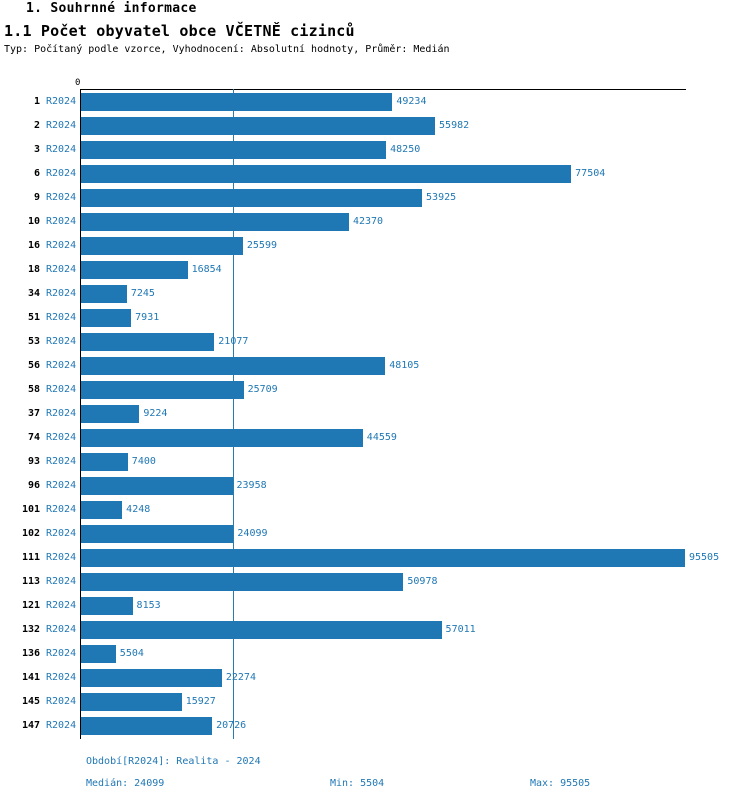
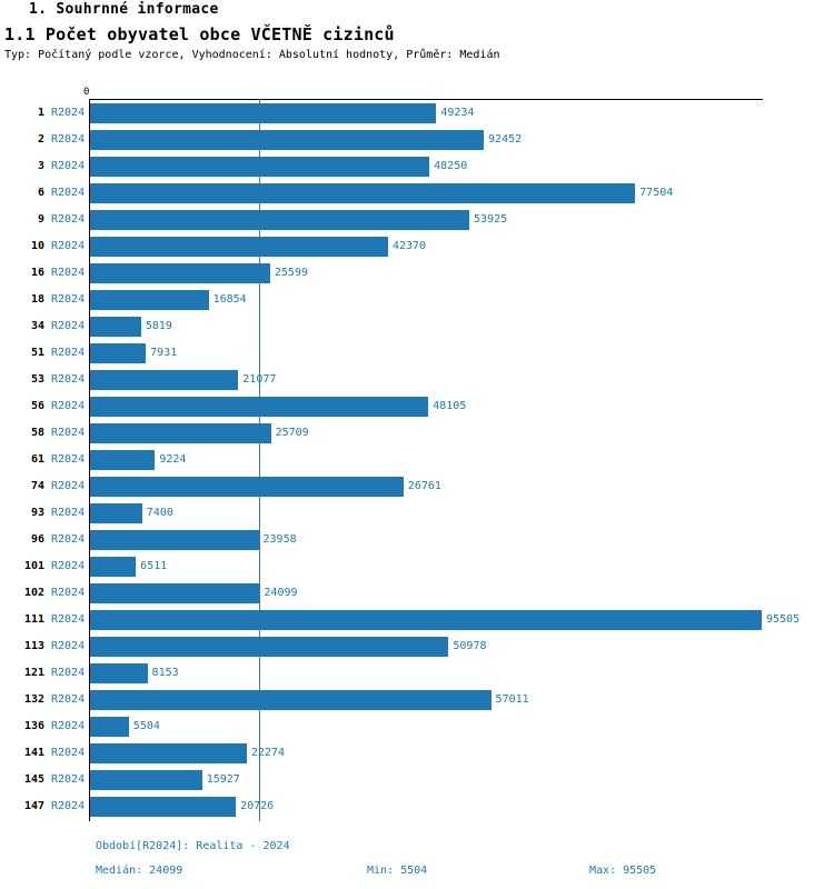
  1. Souhrnné informace
  1.1 Počet obyvatel obce VČETNĚ cizinců
  Typ: Počítaný podle vzorce, Vyhodnocení: Absolutní hodnoty, Průměr: Medián
  0
  1
  R2024
  49234
  2
  R2024
- 55982
+ 92452
  3
  R2024
  48250
  6
  R2024
  77504
  9
  R2024
  53925
  10
  R2024
  42370
  16
  R2024
  25599
  18
  R2024
  16854
  34
  R2024
- 7245
+ 5819
  51
  R2024
  7931
  53
  R2024
  21077
  56
  R2024
  48105
  58
  R2024
  25709
- 37
+ 61
  R2024
  9224
  74
  R2024
- 44559
+ 26761
  93
  R2024
  7400
  96
  R2024
  23958
  101
  R2024
- 4248
+ 6511
  102
  R2024
  24099
  111
  R2024
  95505
  113
  R2024
  50978
  121
  R2024
  8153
  132
  R2024
  57011
  136
  R2024
  5504
  141
  R2024
  22274
  145
  R2024
  15927
  147
  R2024
  20726
  Období[R2024]: Realita - 2024
  Medián: 24099
  Min: 5504
  Max: 95505
